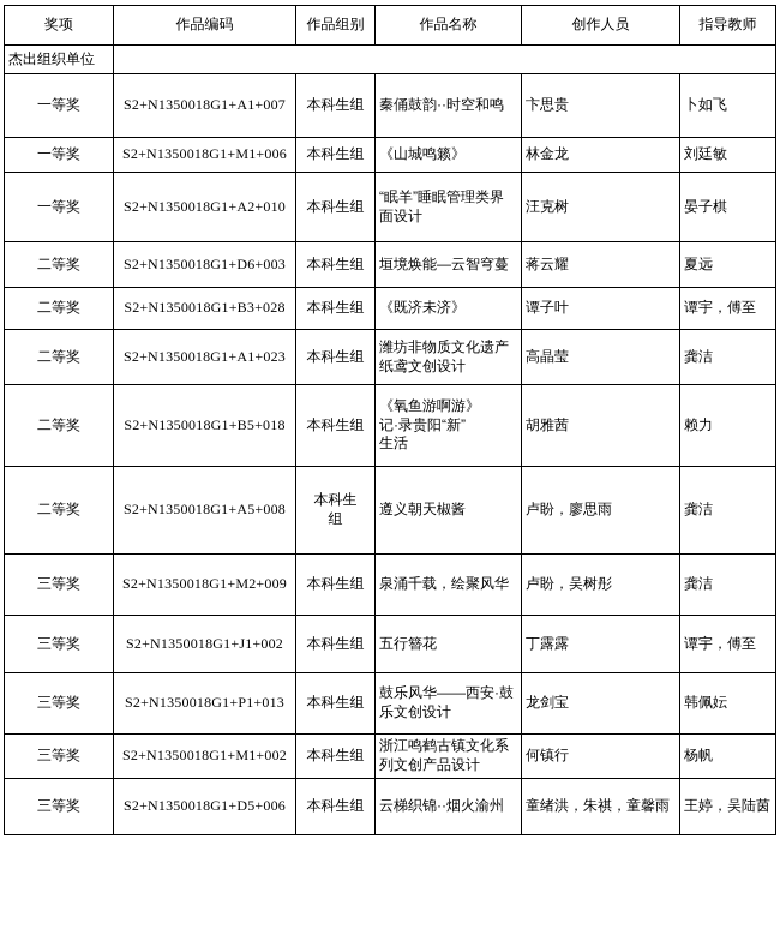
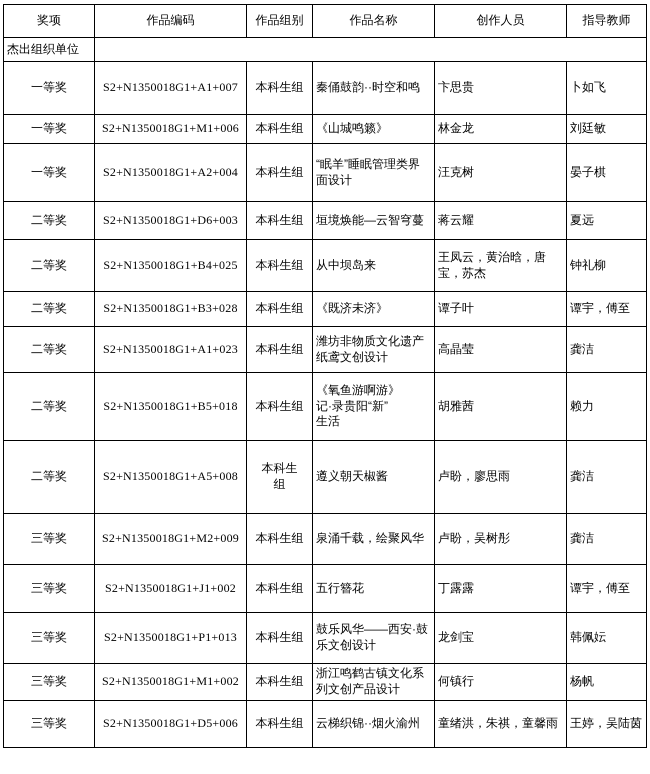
  奖项	作品编码	作品组别	作品名称	创作人员	指导教师
  杰出组织单位
  一等奖	S2+N1350018G1+A1+007	本科生组	秦俑鼓韵··时空和鸣	卞思贵	卜如飞
  一等奖	S2+N1350018G1+M1+006	本科生组	《山城鸣籁》	林金龙	刘廷敏
- 一等奖	S2+N1350018G1+A2+010	本科生组	“眠羊”睡眠管理类界面设计	汪克树	晏子棋
+ 一等奖	S2+N1350018G1+A2+004	本科生组	“眠羊”睡眠管理类界面设计	汪克树	晏子棋
  二等奖	S2+N1350018G1+D6+003	本科生组	垣境焕能—云智穹蔓	蒋云耀	夏远
+ 二等奖	S2+N1350018G1+B4+025	本科生组	从中坝岛来	王凤云，黄治晗，唐宝，苏杰	钟礼柳
  二等奖	S2+N1350018G1+B3+028	本科生组	《既济未济》	谭子叶	谭宇，傅至
  二等奖	S2+N1350018G1+A1+023	本科生组	潍坊非物质文化遗产纸鸢文创设计	高晶莹	龚洁
  二等奖	S2+N1350018G1+B5+018	本科生组	《氧鱼游啊游》 记·录贵阳“新” 生活	胡雅茜	赖力
  二等奖	S2+N1350018G1+A5+008	本科生 组	遵义朝天椒酱	卢盼，廖思雨	龚洁
  三等奖	S2+N1350018G1+M2+009	本科生组	泉涌千载，绘聚风华	卢盼，吴树彤	龚洁
  三等奖	S2+N1350018G1+J1+002	本科生组	五行簪花	丁露露	谭宇，傅至
  三等奖	S2+N1350018G1+P1+013	本科生组	鼓乐风华——西安·鼓乐文创设计	龙剑宝	韩佩妘
  三等奖	S2+N1350018G1+M1+002	本科生组	浙江鸣鹤古镇文化系列文创产品设计	何镇行	杨帆
  三等奖	S2+N1350018G1+D5+006	本科生组	云梯织锦··烟火渝州	童绪洪，朱祺，童馨雨	王婷，吴陆茵
